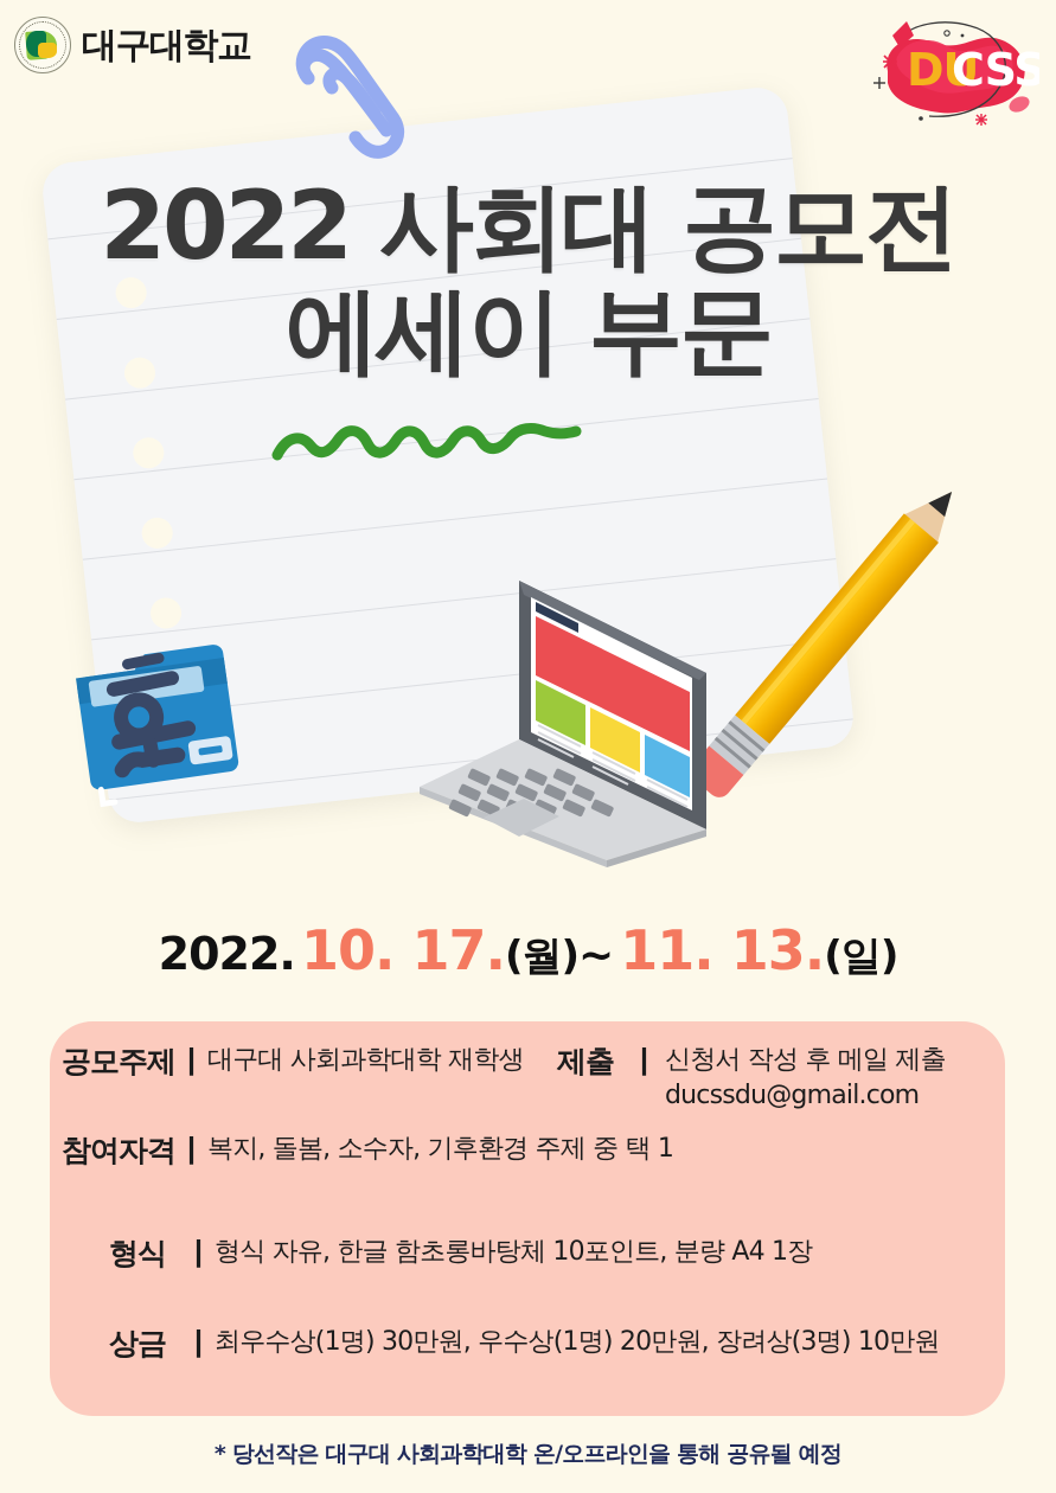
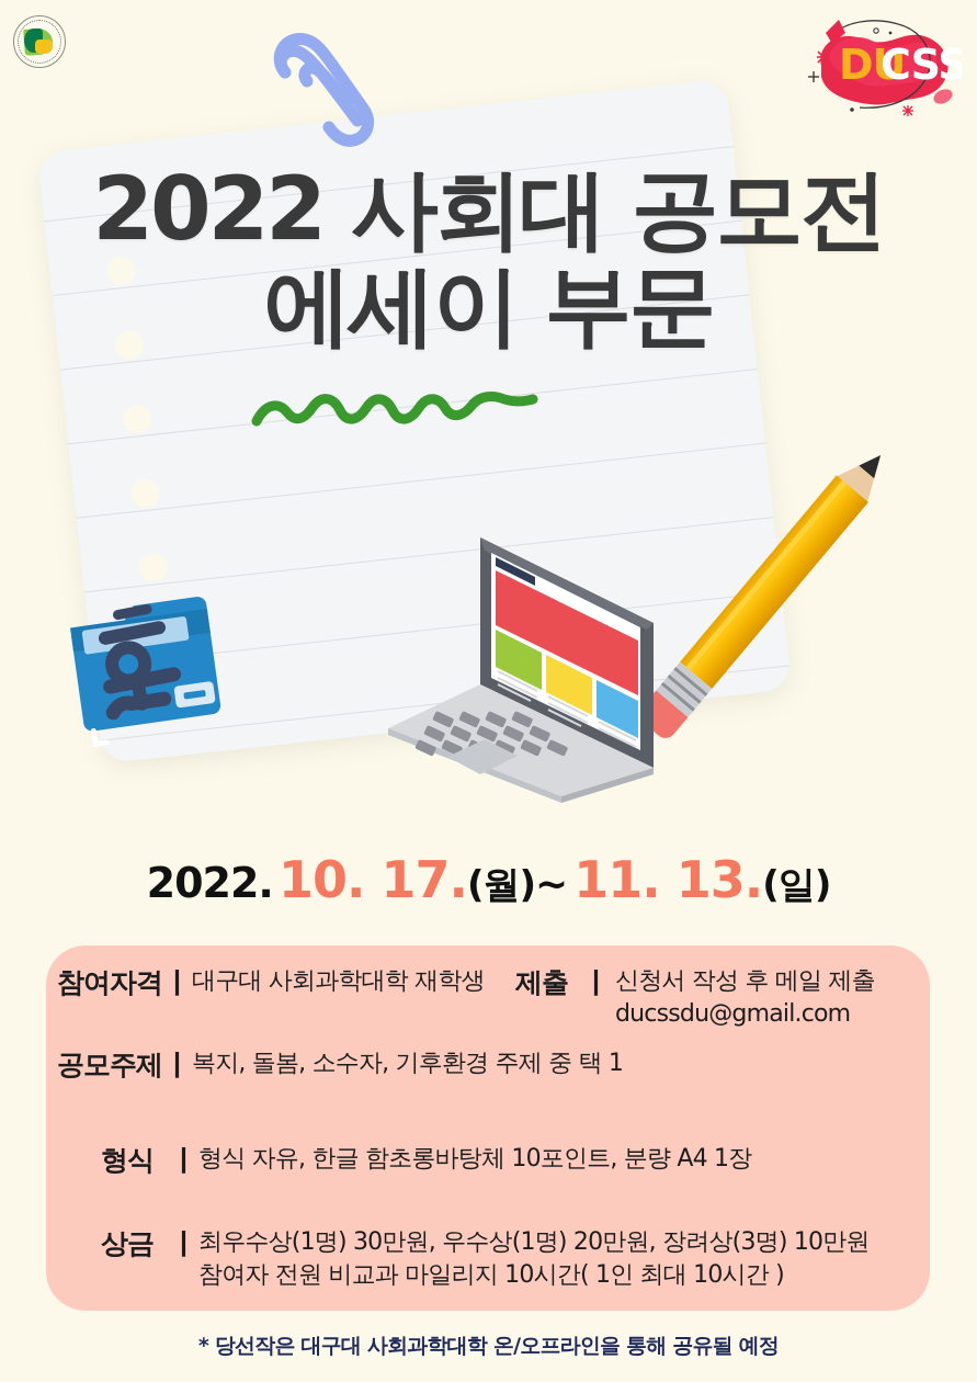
- 대구대학교
  DU
  CSS
  2022 사회대 공모전
  에세이 부문
  2022. 10. 17.(월)~ 11. 13.(일)
- 공모주제
+ 참여자격
  |
  대구대 사회과학대학 재학생
  제출
  |
  신청서 작성 후 메일 제출
  ducssdu@gmail.com
- 참여자격
+ 공모주제
  |
  복지, 돌봄, 소수자, 기후환경 주제 중 택 1
  형식
  |
  형식 자유, 한글 함초롱바탕체 10포인트, 분량 A4 1장
  상금
  |
  최우수상(1명) 30만원, 우수상(1명) 20만원, 장려상(3명) 10만원
+ 참여자 전원 비교과 마일리지 10시간( 1인 최대 10시간 )
  * 당선작은 대구대 사회과학대학 온/오프라인을 통해 공유될 예정
